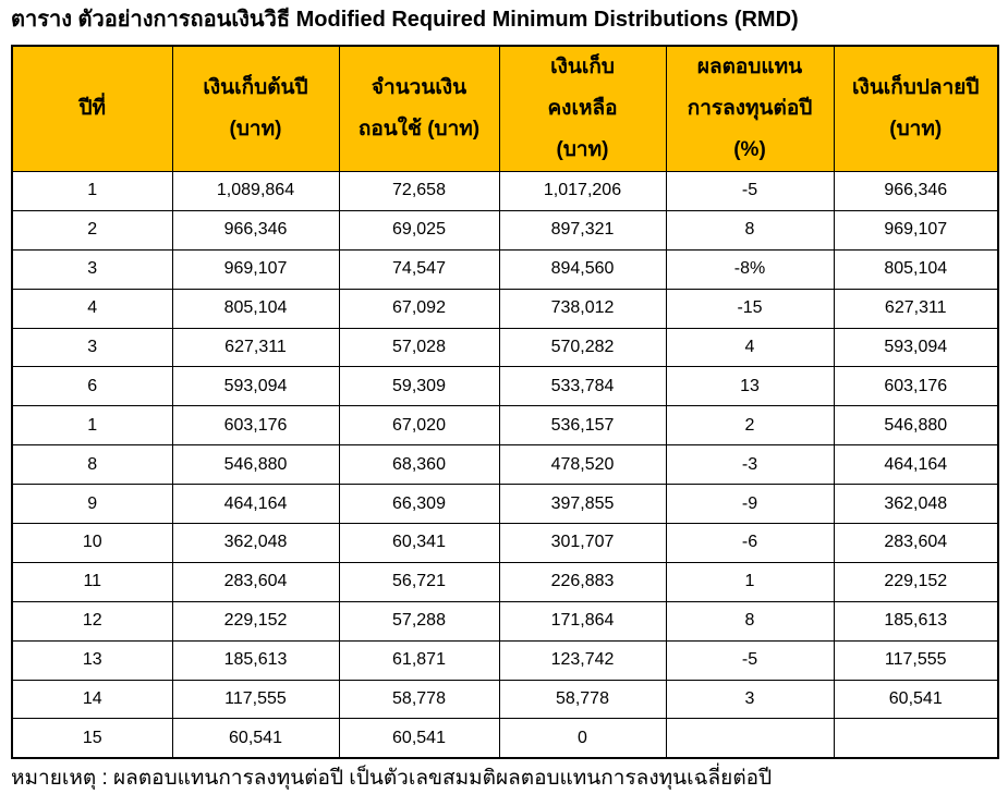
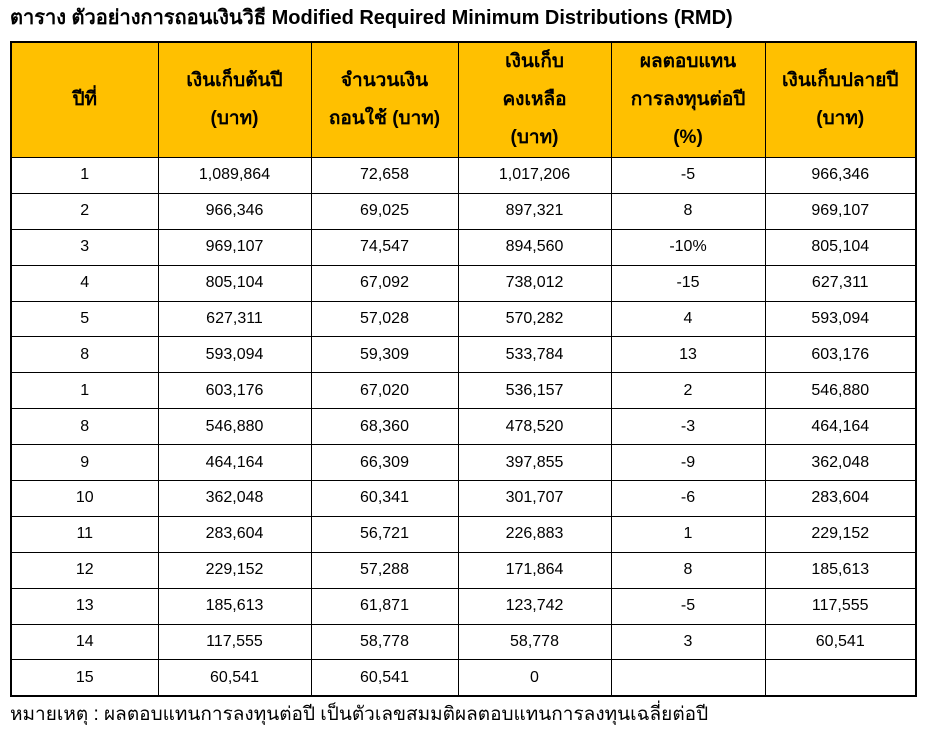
  ตาราง ตัวอย่างการถอนเงินวิธี Modified Required Minimum Distributions (RMD)
  ปีที่	เงินเก็บต้นปี (บาท)	จำนวนเงิน ถอนใช้ (บาท)	เงินเก็บ คงเหลือ (บาท)	ผลตอบแทน การลงทุนต่อปี (%)	เงินเก็บปลายปี (บาท)
  1	1,089,864	72,658	1,017,206	-5	966,346
  2	966,346	69,025	897,321	8	969,107
- 3	969,107	74,547	894,560	-8%	805,104
+ 3	969,107	74,547	894,560	-10%	805,104
  4	805,104	67,092	738,012	-15	627,311
- 3	627,311	57,028	570,282	4	593,094
+ 5	627,311	57,028	570,282	4	593,094
- 6	593,094	59,309	533,784	13	603,176
+ 8	593,094	59,309	533,784	13	603,176
  1	603,176	67,020	536,157	2	546,880
  8	546,880	68,360	478,520	-3	464,164
  9	464,164	66,309	397,855	-9	362,048
  10	362,048	60,341	301,707	-6	283,604
  11	283,604	56,721	226,883	1	229,152
  12	229,152	57,288	171,864	8	185,613
  13	185,613	61,871	123,742	-5	117,555
  14	117,555	58,778	58,778	3	60,541
  15	60,541	60,541	0
  หมายเหตุ : ผลตอบแทนการลงทุนต่อปี เป็นตัวเลขสมมติผลตอบแทนการลงทุนเฉลี่ยต่อปี
